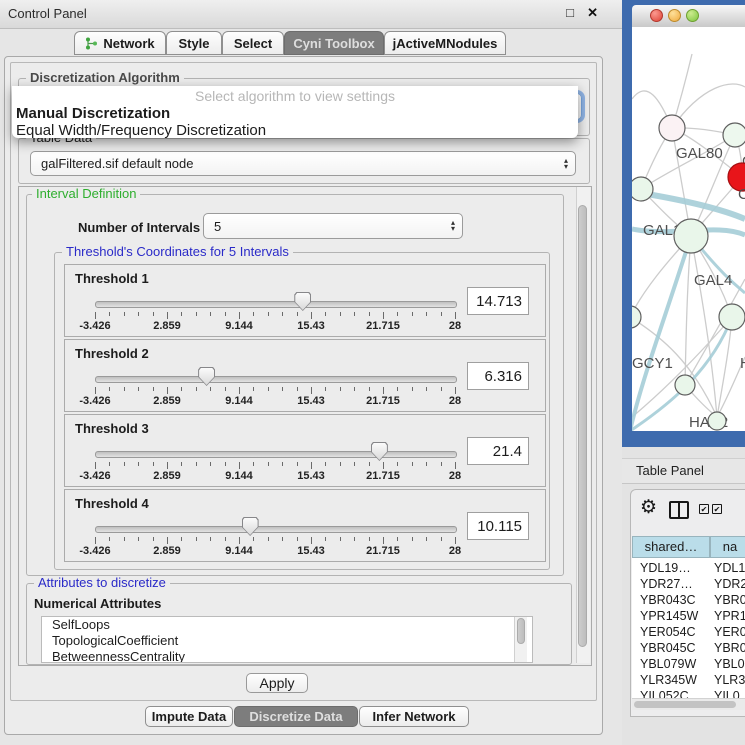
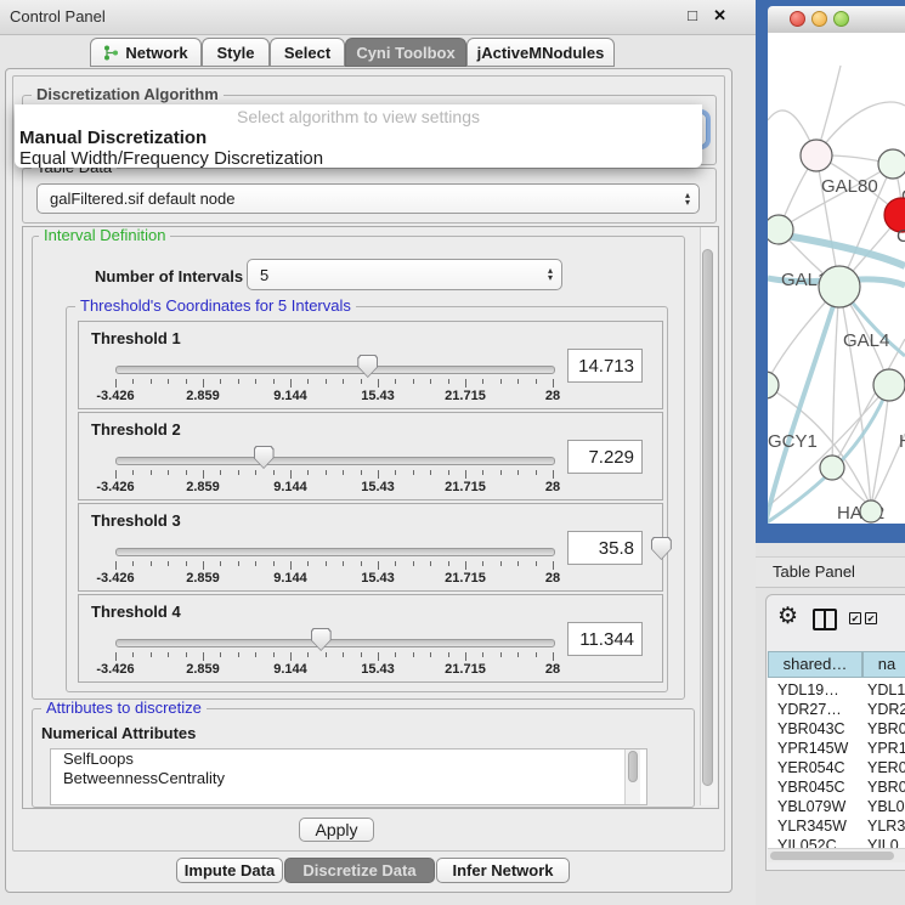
  Control Panel
  □
  ✕
  Network
  Style
  Select
  Cyni Toolbox
  jActiveMNodules
  Discretization Algorithm
  Select algorithm to view settings
  Manual Discretization
  Equal Width/Frequency Discretization
  galFiltered.sif default node
  ▴
  ▾
  Interval Definition
  Number of Intervals
  5
  ▴
  ▾
  Threshold's Coordinates for 5 Intervals
  Threshold 1
  -3.426
  2.859
  9.144
  15.43
  21.715
  28
  14.713
  Threshold 2
  -3.426
  2.859
  9.144
  15.43
  21.715
  28
- 6.316
+ 7.229
  Threshold 3
  -3.426
  2.859
  9.144
  15.43
  21.715
  28
- 21.4
+ 35.8
  Threshold 4
  -3.426
  2.859
  9.144
  15.43
  21.715
  28
- 10.115
+ 11.344
  SelfLoops
- TopologicalCoefficient
  BetweennessCentrality
  Attributes to discretize
  Numerical Attributes
  Apply
  Impute Data
  Discretize Data
  Infer Network
  GAL80
  C
  GAL4
  GCY1
  Table Panel
  ⚙
  ✔
  ✔
  shared…
  na
  YDL19…
  YDL1
  YDR27…
  YDR2
  YBR043C
  YBR0
  YPR145W
  YPR1
  YER054C
  YER0
  YBR045C
  YBR0
  YBL079W
  YBL0
  YLR345W
  YLR3
  YIL052C
  YIL0
